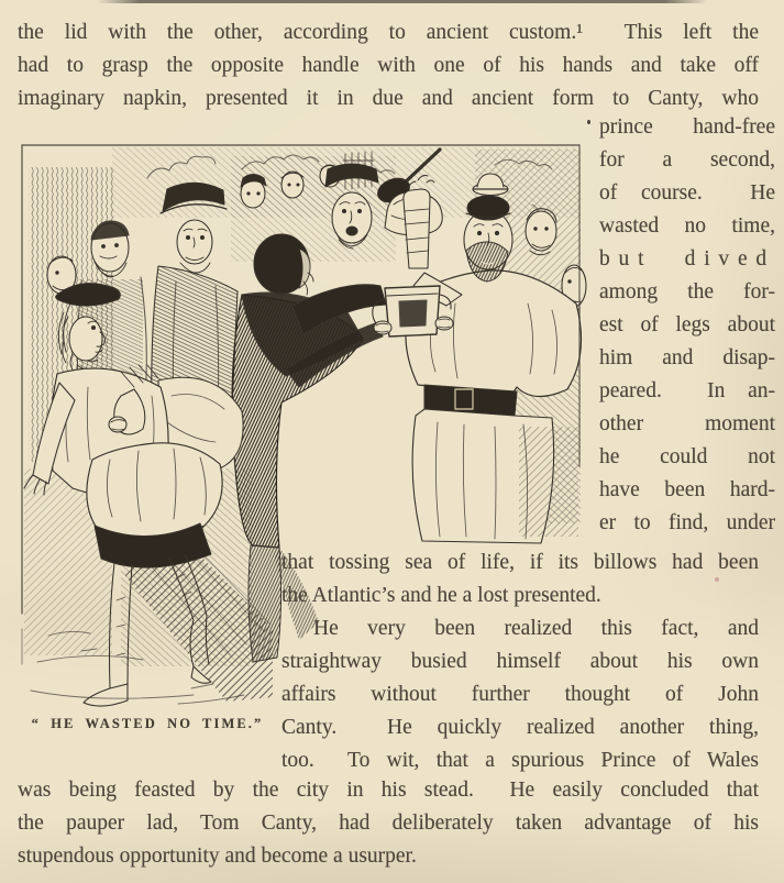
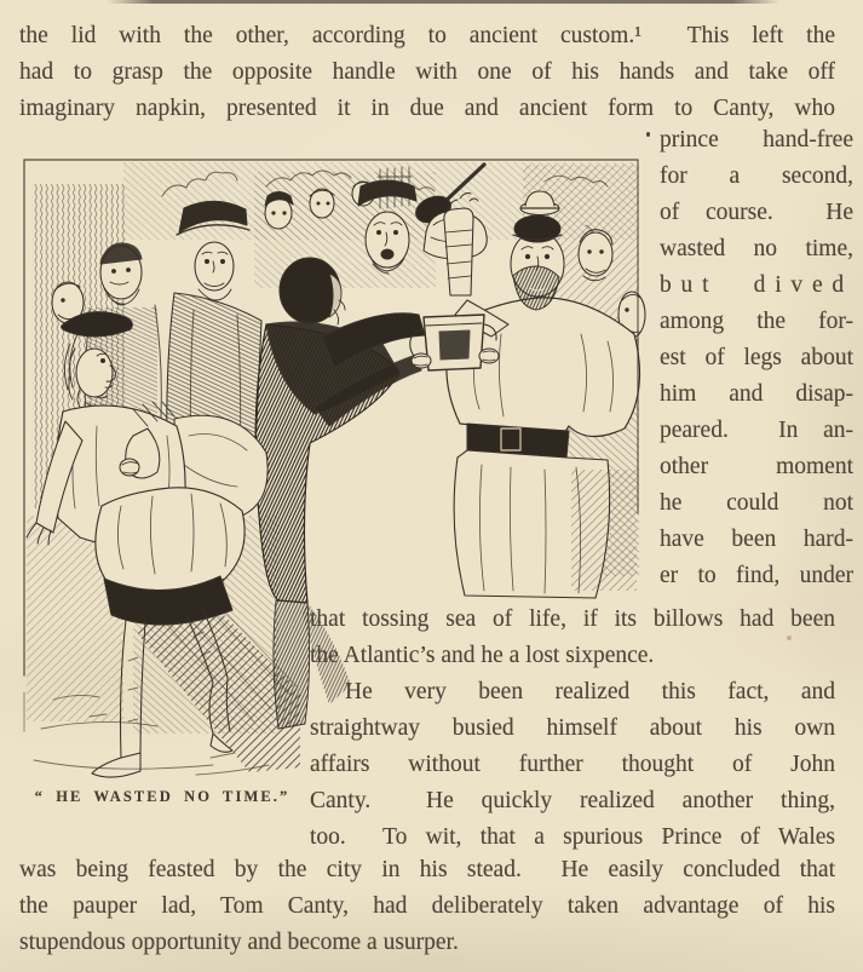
  the lid with the other, according to ancient custom.¹ This left the
  had to grasp the opposite handle with one of his hands and take off
  imaginary napkin, presented it in due and ancient form to Canty, who
  “ HE WASTED NO TIME.”
  prince hand-free
  for a second,
  of course. He
  wasted no time,
  but dived
  among the for-
  est of legs about
  him and disap-
  peared. In an-
  other moment
  he could not
  have been hard-
  er to find, under
  that tossing sea of life, if its billows had been
- the Atlantic’s and he a lost presented.
+ the Atlantic’s and he a lost sixpence.
  He very been realized this fact, and
  straightway busied himself about his own
  affairs without further thought of John
  Canty. He quickly realized another thing,
  too. To wit, that a spurious Prince of Wales
  was being feasted by the city in his stead. He easily concluded that
  the pauper lad, Tom Canty, had deliberately taken advantage of his
  stupendous opportunity and become a usurper.
